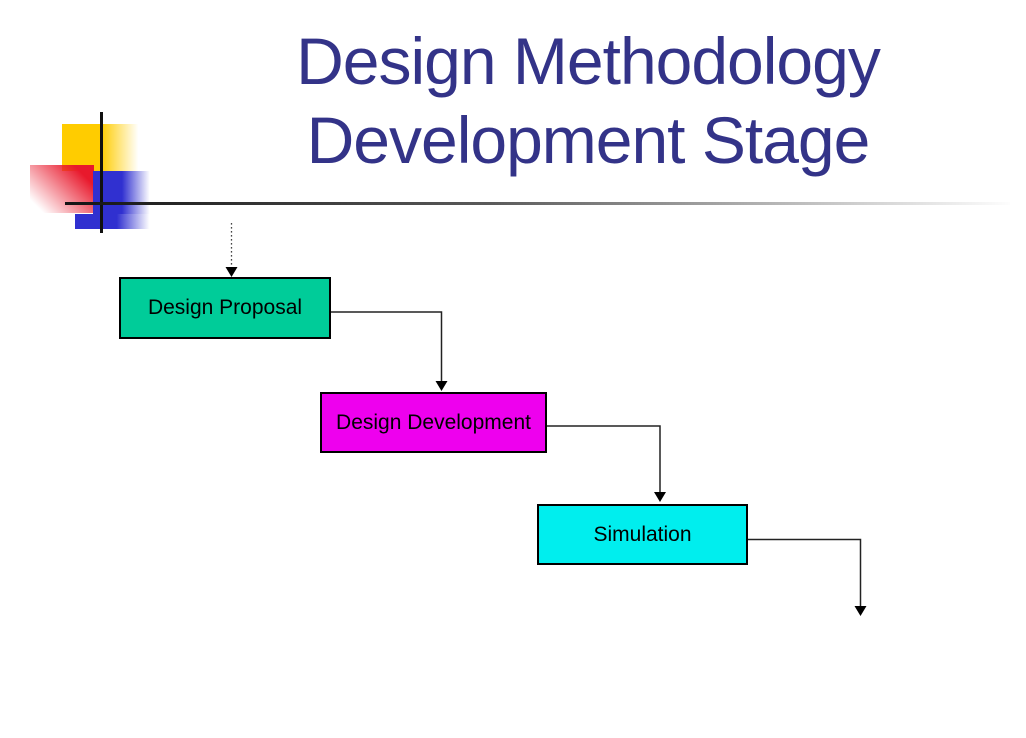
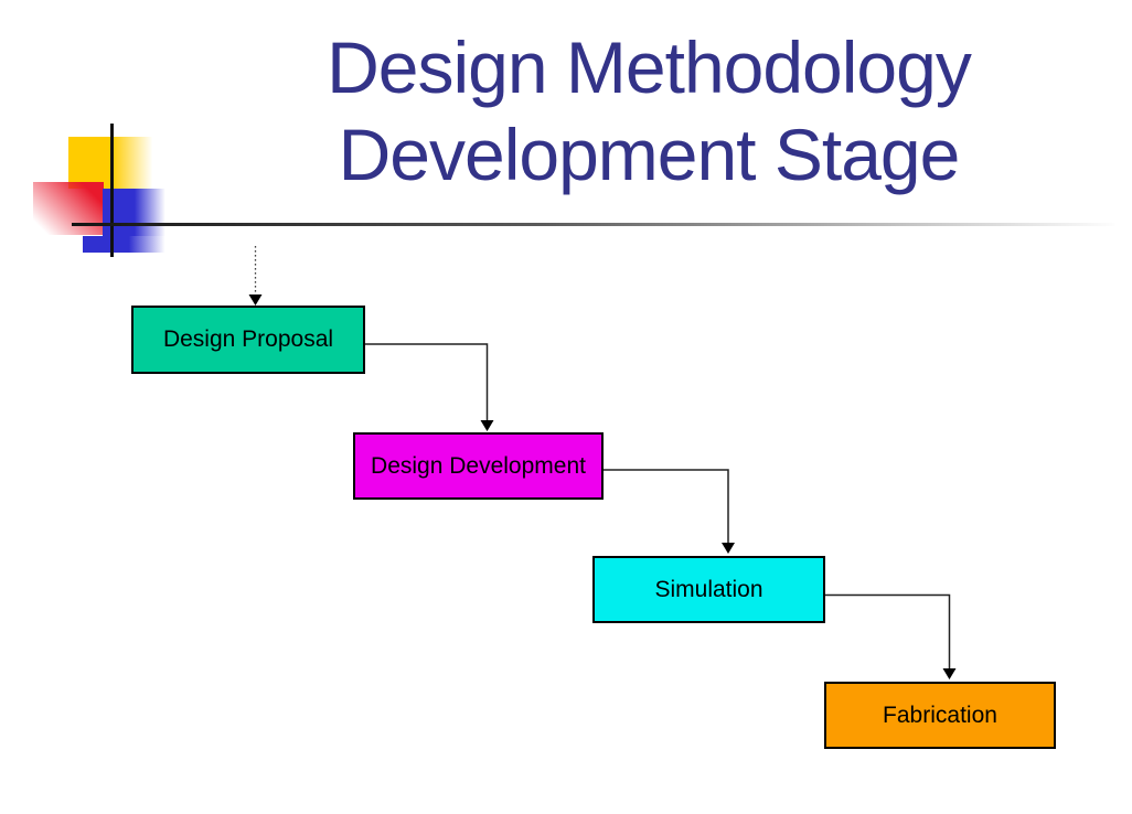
  Design Methodology
  Development Stage
  Design Proposal
  Design Development
  Simulation
+ Fabrication
